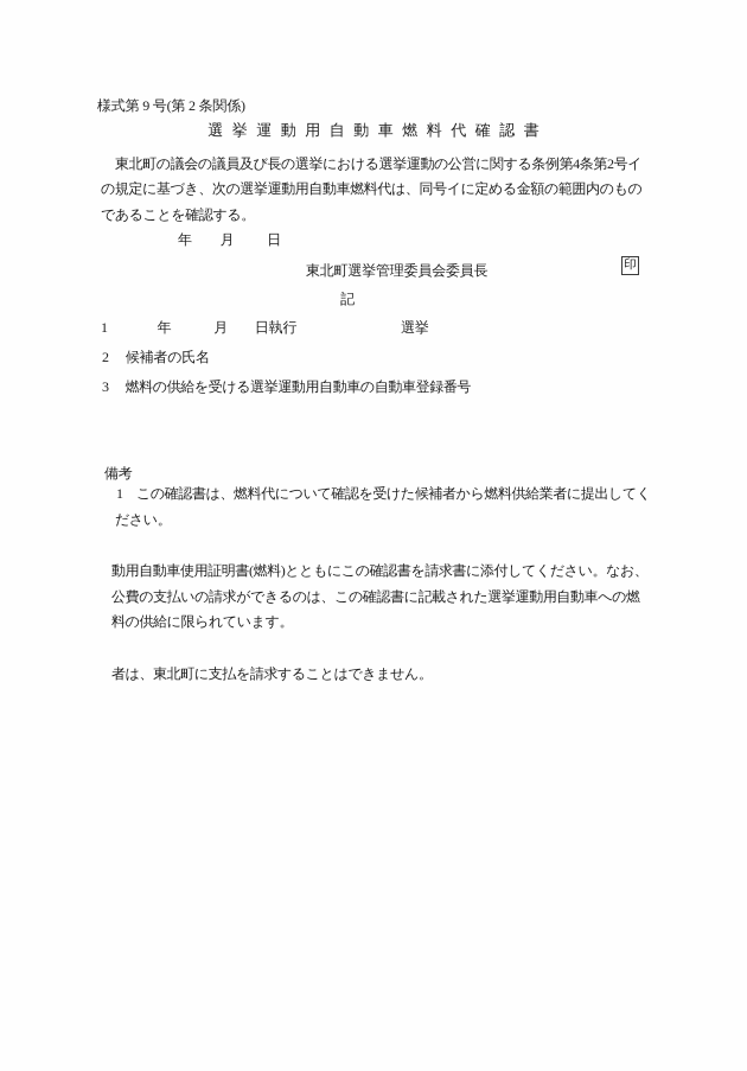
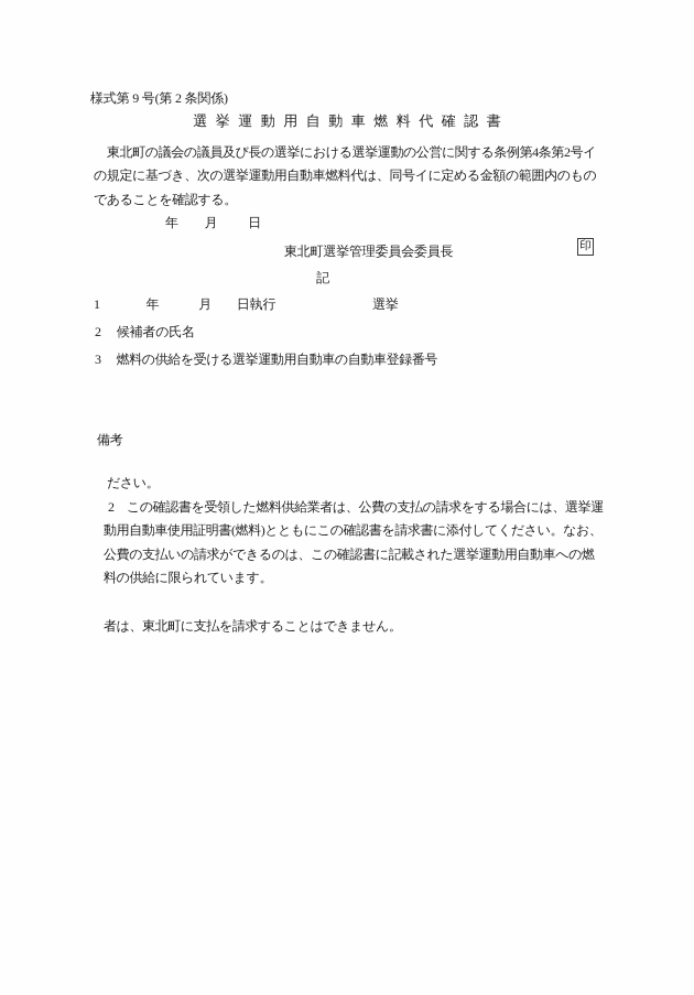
  様式第 9 号(第 2 条関係)
  選挙運動用自動車燃料代確認書
  東北町の議会の議員及び長の選挙における選挙運動の公営に関する条例第4条第2号イ
  の規定に基づき、次の選挙運動用自動車燃料代は、同号イに定める金額の範囲内のもの
  であることを確認する。
  年 月 日
  東北町選挙管理委員会委員長
  印
  記
  1 年 月 日執行 選挙
  2 候補者の氏名
  3 燃料の供給を受ける選挙運動用自動車の自動車登録番号
  備考
- 1 この確認書は、燃料代について確認を受けた候補者から燃料供給業者に提出してく
  ださい。
+ 2 この確認書を受領した燃料供給業者は、公費の支払の請求をする場合には、選挙運
  動用自動車使用証明書(燃料)とともにこの確認書を請求書に添付してください。なお、
  公費の支払いの請求ができるのは、この確認書に記載された選挙運動用自動車への燃
  料の供給に限られています。
  者は、東北町に支払を請求することはできません。
